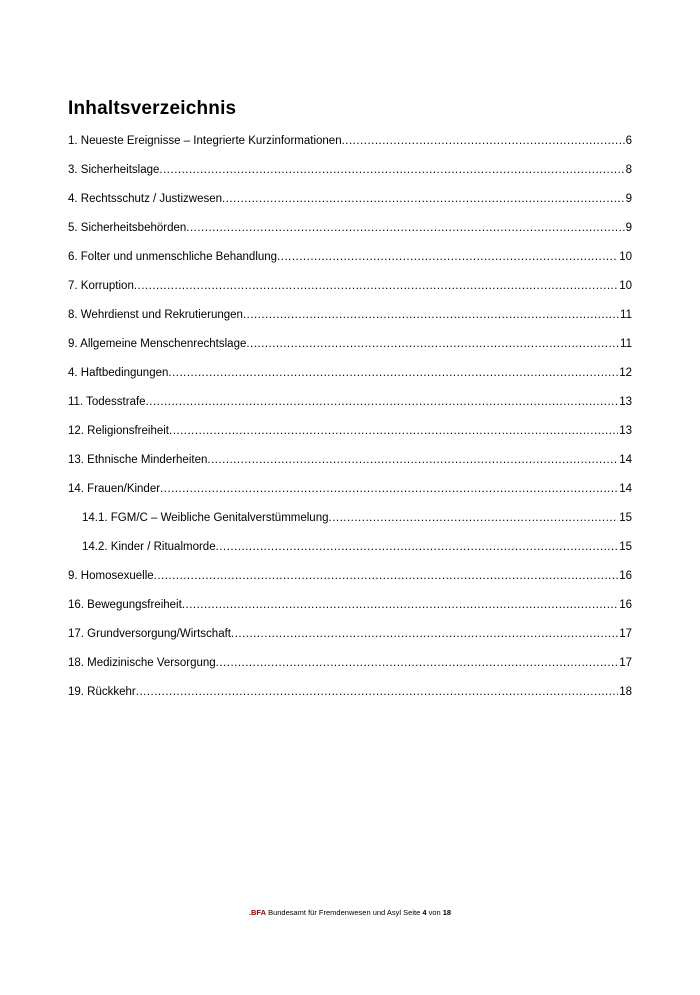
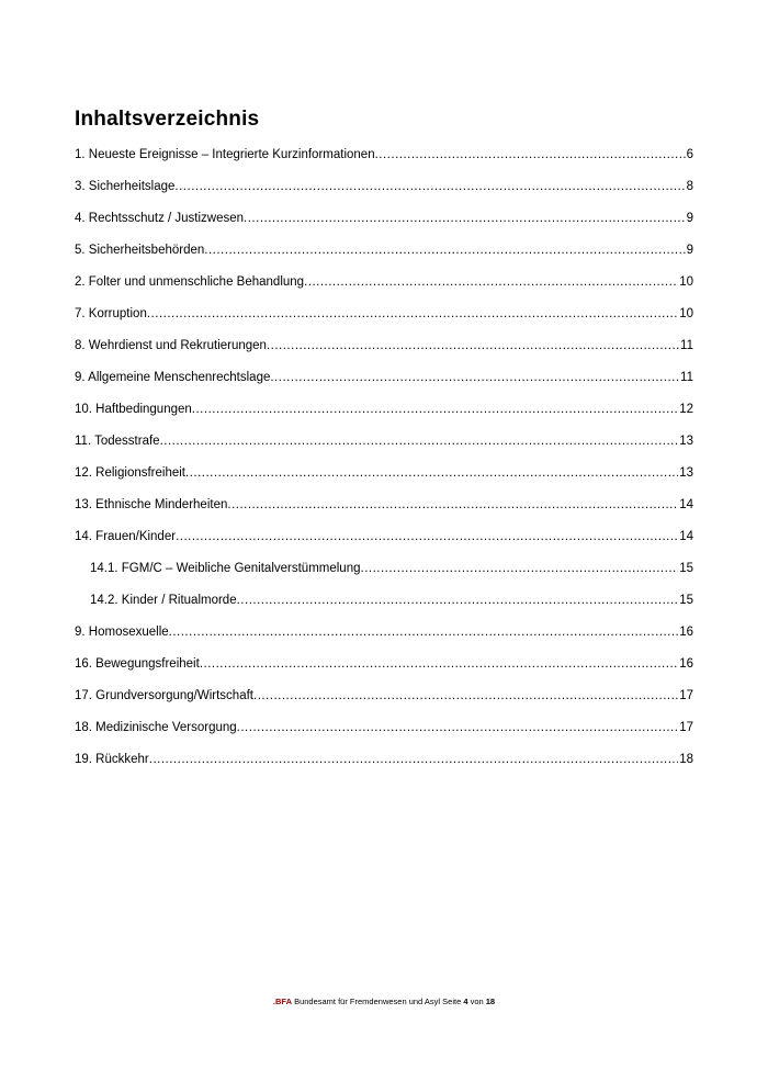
  Inhaltsverzeichnis
  1. Neueste Ereignisse – Integrierte Kurzinformationen
  6
  3. Sicherheitslage
  8
  4. Rechtsschutz / Justizwesen
  9
  5. Sicherheitsbehörden
  9
- 6. Folter und unmenschliche Behandlung
+ 2. Folter und unmenschliche Behandlung
  10
  7. Korruption
  10
  8. Wehrdienst und Rekrutierungen
  11
  9. Allgemeine Menschenrechtslage
  11
- 4. Haftbedingungen
+ 10. Haftbedingungen
  12
  11. Todesstrafe
  13
  12. Religionsfreiheit
  13
  13. Ethnische Minderheiten
  14
  14. Frauen/Kinder
  14
  14.1. FGM/C – Weibliche Genitalverstümmelung
  15
  14.2. Kinder / Ritualmorde
  15
  9. Homosexuelle
  16
  16. Bewegungsfreiheit
  16
  17. Grundversorgung/Wirtschaft
  17
  18. Medizinische Versorgung
  17
  19. Rückkehr
  18
  .BFA Bundesamt für Fremdenwesen und Asyl Seite 4 von 18
